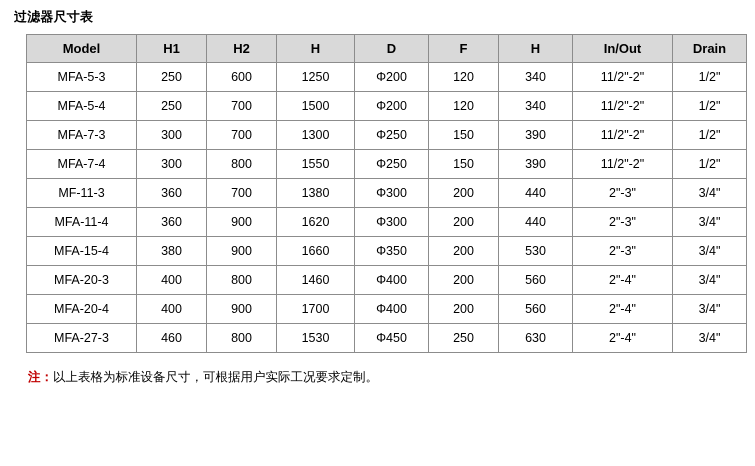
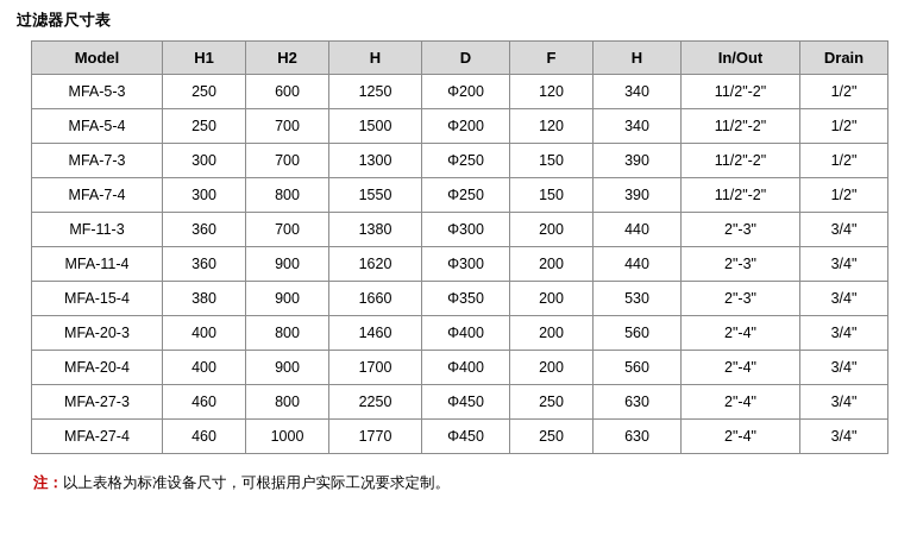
  过滤器尺寸表
  Model	H1	H2	H	D	F	H	In/Out	Drain
  MFA-5-3	250	600	1250	Φ200	120	340	11/2"-2"	1/2"
  MFA-5-4	250	700	1500	Φ200	120	340	11/2"-2"	1/2"
  MFA-7-3	300	700	1300	Φ250	150	390	11/2"-2"	1/2"
  MFA-7-4	300	800	1550	Φ250	150	390	11/2"-2"	1/2"
  MF-11-3	360	700	1380	Φ300	200	440	2"-3"	3/4"
  MFA-11-4	360	900	1620	Φ300	200	440	2"-3"	3/4"
  MFA-15-4	380	900	1660	Φ350	200	530	2"-3"	3/4"
  MFA-20-3	400	800	1460	Φ400	200	560	2"-4"	3/4"
  MFA-20-4	400	900	1700	Φ400	200	560	2"-4"	3/4"
- MFA-27-3	460	800	1530	Φ450	250	630	2"-4"	3/4"
+ MFA-27-3	460	800	2250	Φ450	250	630	2"-4"	3/4"
+ MFA-27-4	460	1000	1770	Φ450	250	630	2"-4"	3/4"
  注：以上表格为标准设备尺寸，可根据用户实际工况要求定制。
